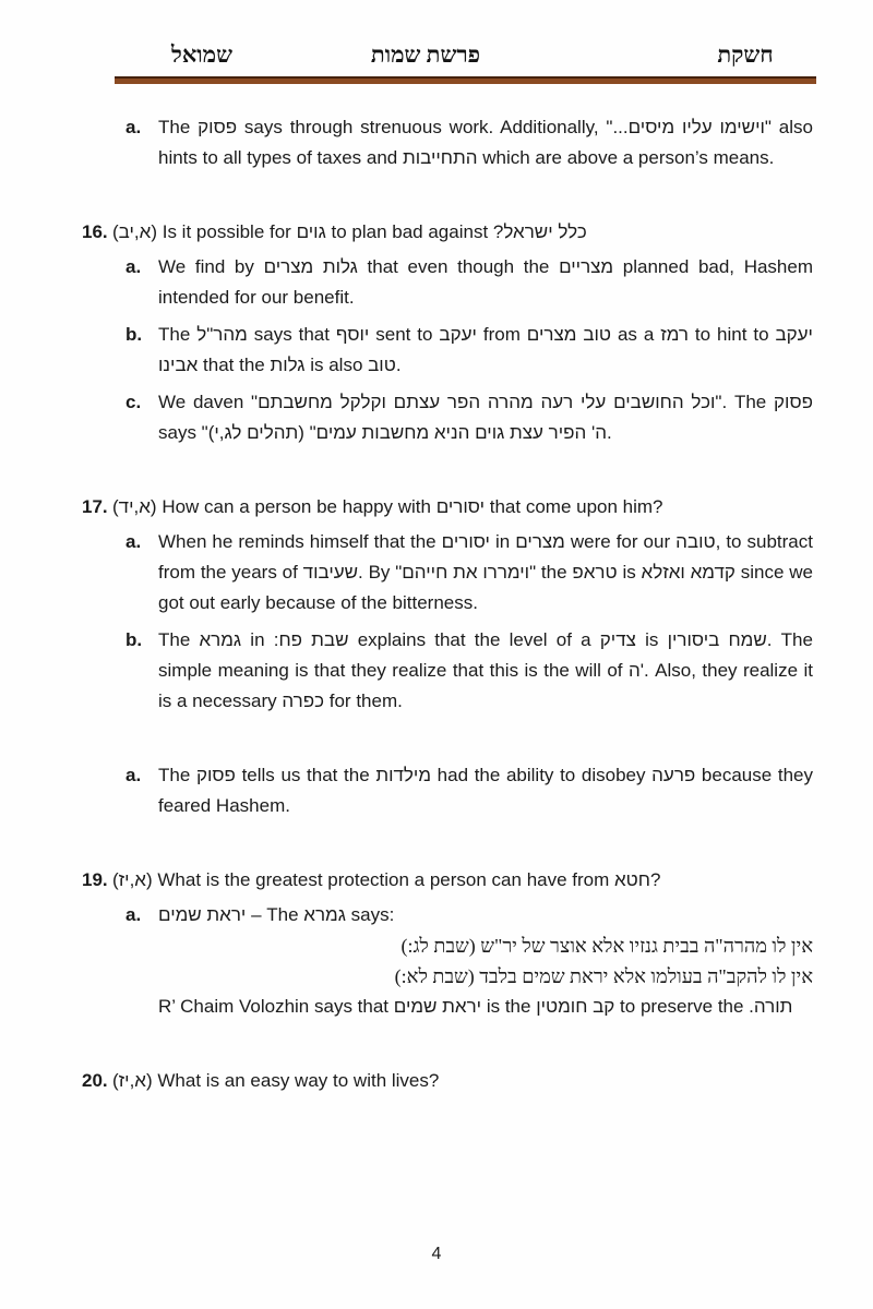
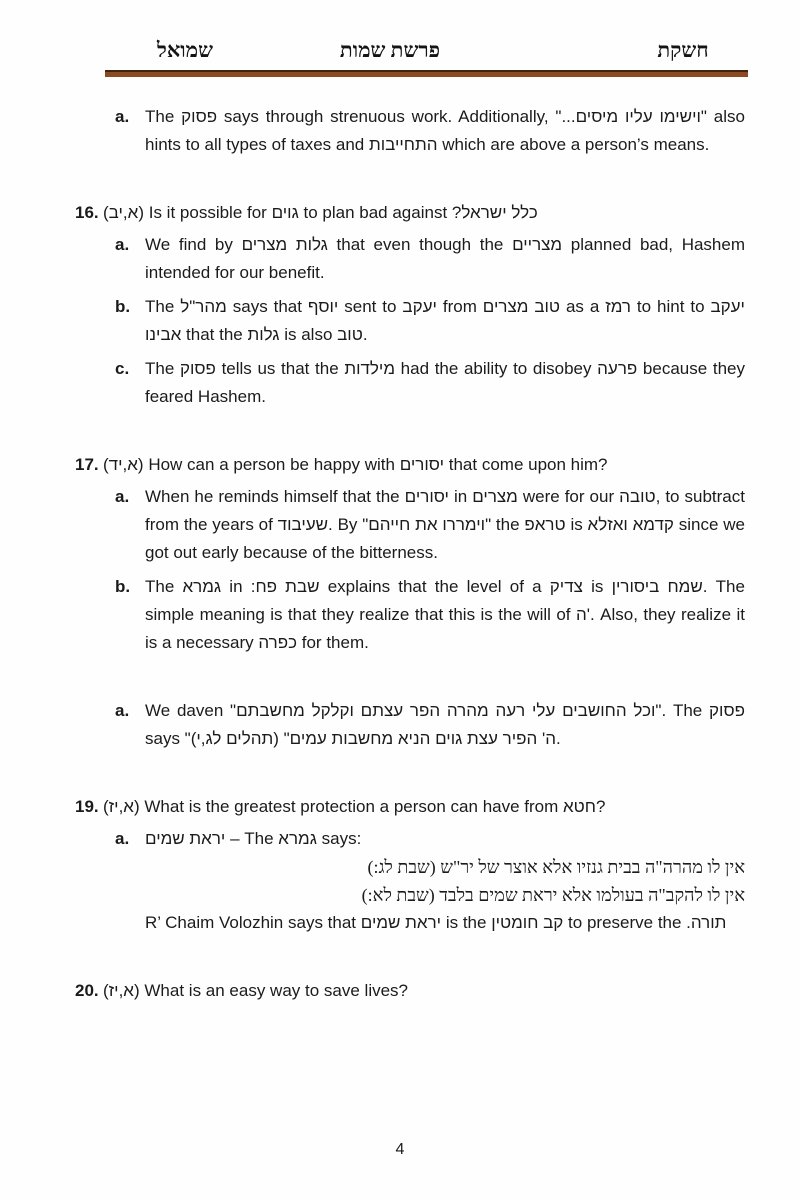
  שמואל
  פרשת שמות
  חשקת
  a.
  The פסוק says through strenuous work. Additionally, ‏"וישימו עליו מיסים..." also hints to all types of taxes and התחייבות which are above a person’s means.
  16.
  (א,יב) Is it possible for גוים to plan bad against כלל ישראל?
  a.
  We find by גלות מצרים that even though the מצריים planned bad, Hashem intended for our benefit.
  b.
  The מהר"ל says that יוסף sent to יעקב from טוב מצרים as a רמז to hint to יעקב אבינו that the גלות is also טוב.
  c.
- We daven "וכל החושבים עלי רעה מהרה הפר עצתם וקלקל מחשבתם". The פסוק says "ה' הפיר עצת גוים הניא מחשבות עמים" (תהלים לג,י).
+ The פסוק tells us that the מילדות had the ability to disobey פרעה because they feared Hashem.
  17.
  (א,יד) How can a person be happy with יסורים that come upon him?
  a.
  When he reminds himself that the יסורים in מצרים were for our טובה, to subtract from the years of שעיבוד. By "וימררו את חייהם" the טראפ is קדמא ואזלא since we got out early because of the bitterness.
  b.
  The גמרא in שבת פח: explains that the level of a צדיק is שמח ביסורין. The simple meaning is that they realize that this is the will of ה'. Also, they realize it is a necessary כפרה for them.
  a.
- The פסוק tells us that the מילדות had the ability to disobey פרעה because they feared Hashem.
+ We daven "וכל החושבים עלי רעה מהרה הפר עצתם וקלקל מחשבתם". The פסוק says "ה' הפיר עצת גוים הניא מחשבות עמים" (תהלים לג,י).
  19.
  (א,יז) What is the greatest protection a person can have from חטא?
  a.
  יראת שמים – The גמרא says:
  אין לו מהרה"ה בבית גנזיו אלא אוצר של יר"ש (שבת לג:)
  אין לו להקב"ה בעולמו אלא יראת שמים בלבד (שבת לא:)
  R’ Chaim Volozhin says that יראת שמים is the קב חומטין to preserve the תורה.
  20.
- (א,יז) What is an easy way to with lives?
+ (א,יז) What is an easy way to save lives?
  4
